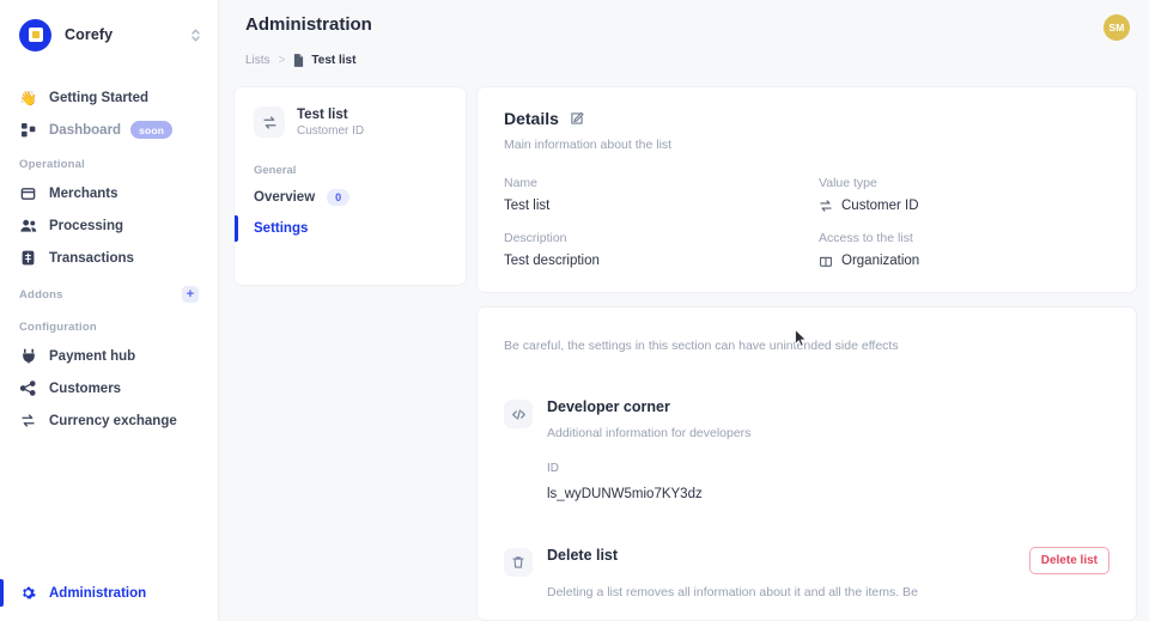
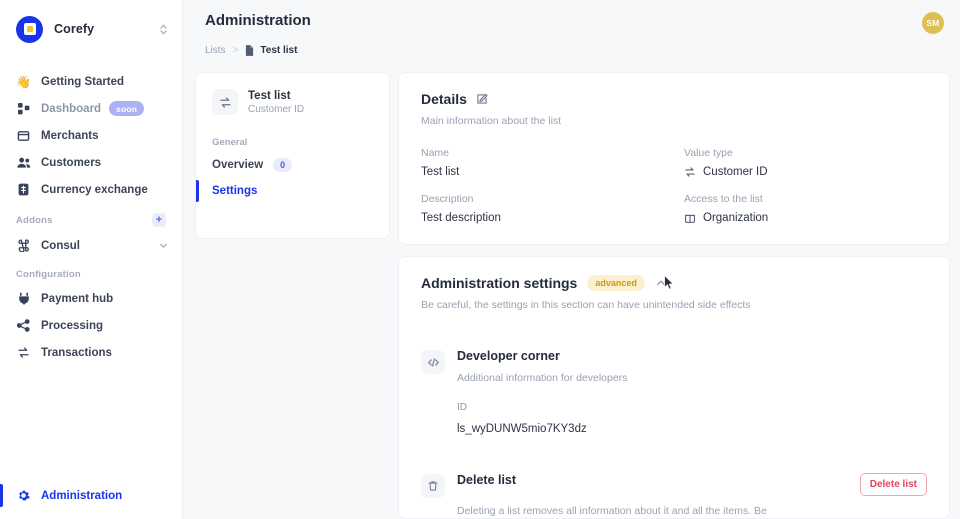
  Corefy
  👋
  Getting Started
  Dashboard
  soon
- Operational
  Merchants
- Processing
+ Customers
- Transactions
+ Currency exchange
  Addons
  +
+ Consul
  Configuration
  Payment hub
- Customers
+ Processing
- Currency exchange
+ Transactions
  Administration
  Administration
  SM
  Lists
  >
  Test list
  Test list
  Customer ID
  General
  Overview
  0
  Settings
  Details
  Main information about the list
  Name
  Test list
  Value type
  Customer ID
  Description
  Test description
  Access to the list
  Organization
+ Administration settings
+ advanced
  Be careful, the settings in this section can have unintended side effects
  Developer corner
  Additional information for developers
  ID
  ls_wyDUNW5mio7KY3dz
  Delete list
  Delete list
  Deleting a list removes all information about it and all the items. Be
